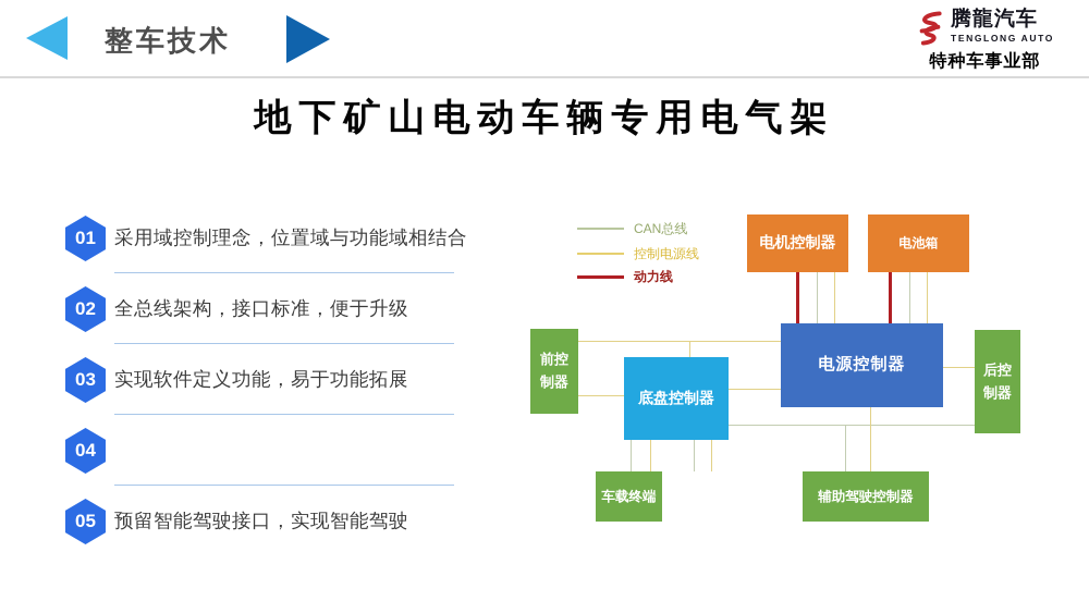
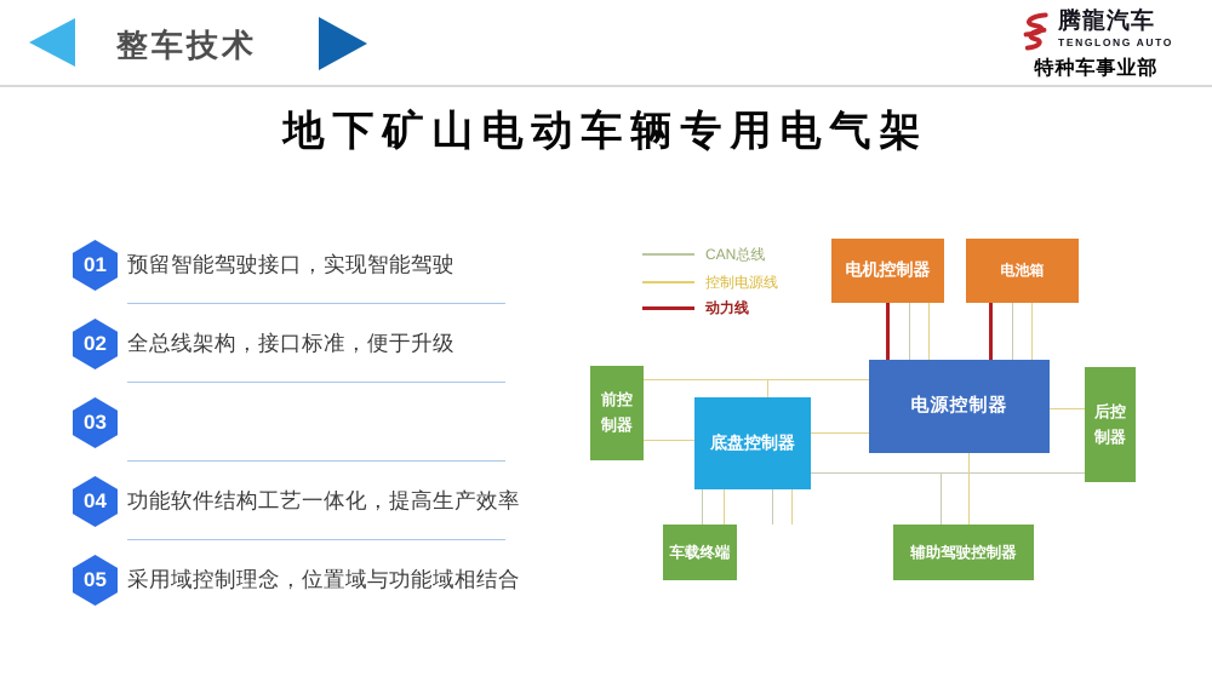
  整车技术
  腾龍汽车
  TENGLONG AUTO
  特种车事业部
  地下矿山电动车辆专用电气架
  01
- 采用域控制理念，位置域与功能域相结合
+ 预留智能驾驶接口，实现智能驾驶
  02
  全总线架构，接口标准，便于升级
  03
- 实现软件定义功能，易于功能拓展
  04
+ 功能软件结构工艺一体化，提高生产效率
  05
- 预留智能驾驶接口，实现智能驾驶
+ 采用域控制理念，位置域与功能域相结合
  CAN总线
  控制电源线
  动力线
  电机控制器
  电池箱
  电源控制器
  底盘控制器
  前控制器
  后控制器
  车载终端
  辅助驾驶控制器
